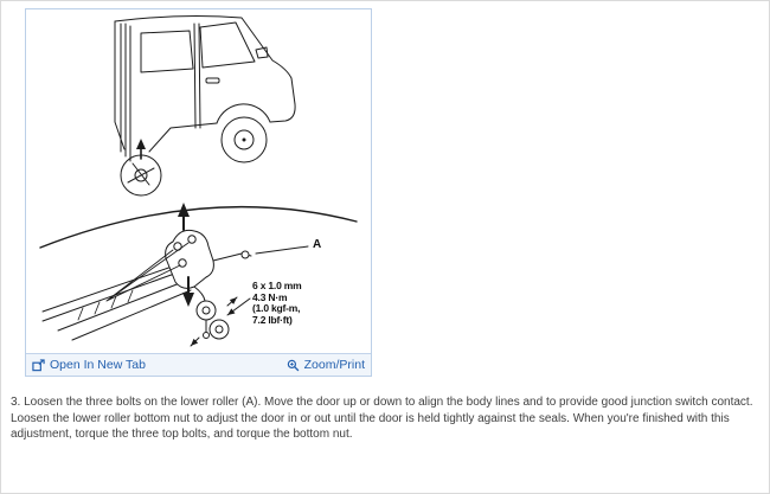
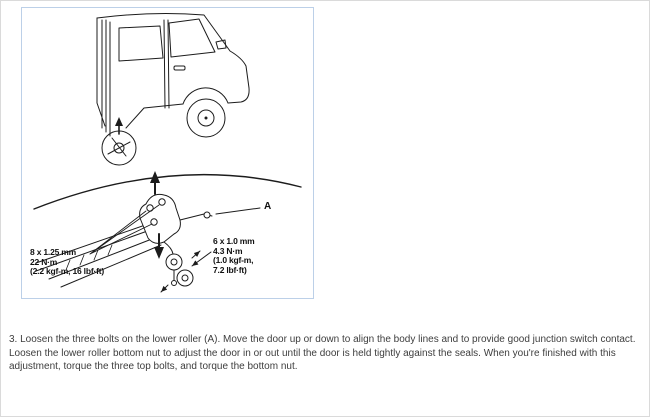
+ 8 x 1.25 mm
+ 22 N·m
+ (2.2 kgf-m, 16 lbf·ft)
  6 x 1.0 mm
  4.3 N·m
  (1.0 kgf-m,
  7.2 lbf·ft)
  A
- Open In New Tab
- Zoom/Print
  3. Loosen the three bolts on the lower roller (A). Move the door up or down to align the body lines and to provide good junction switch contact. Loosen the lower roller bottom nut to adjust the door in or out until the door is held tightly against the seals. When you're finished with this adjustment, torque the three top bolts, and torque the bottom nut.
